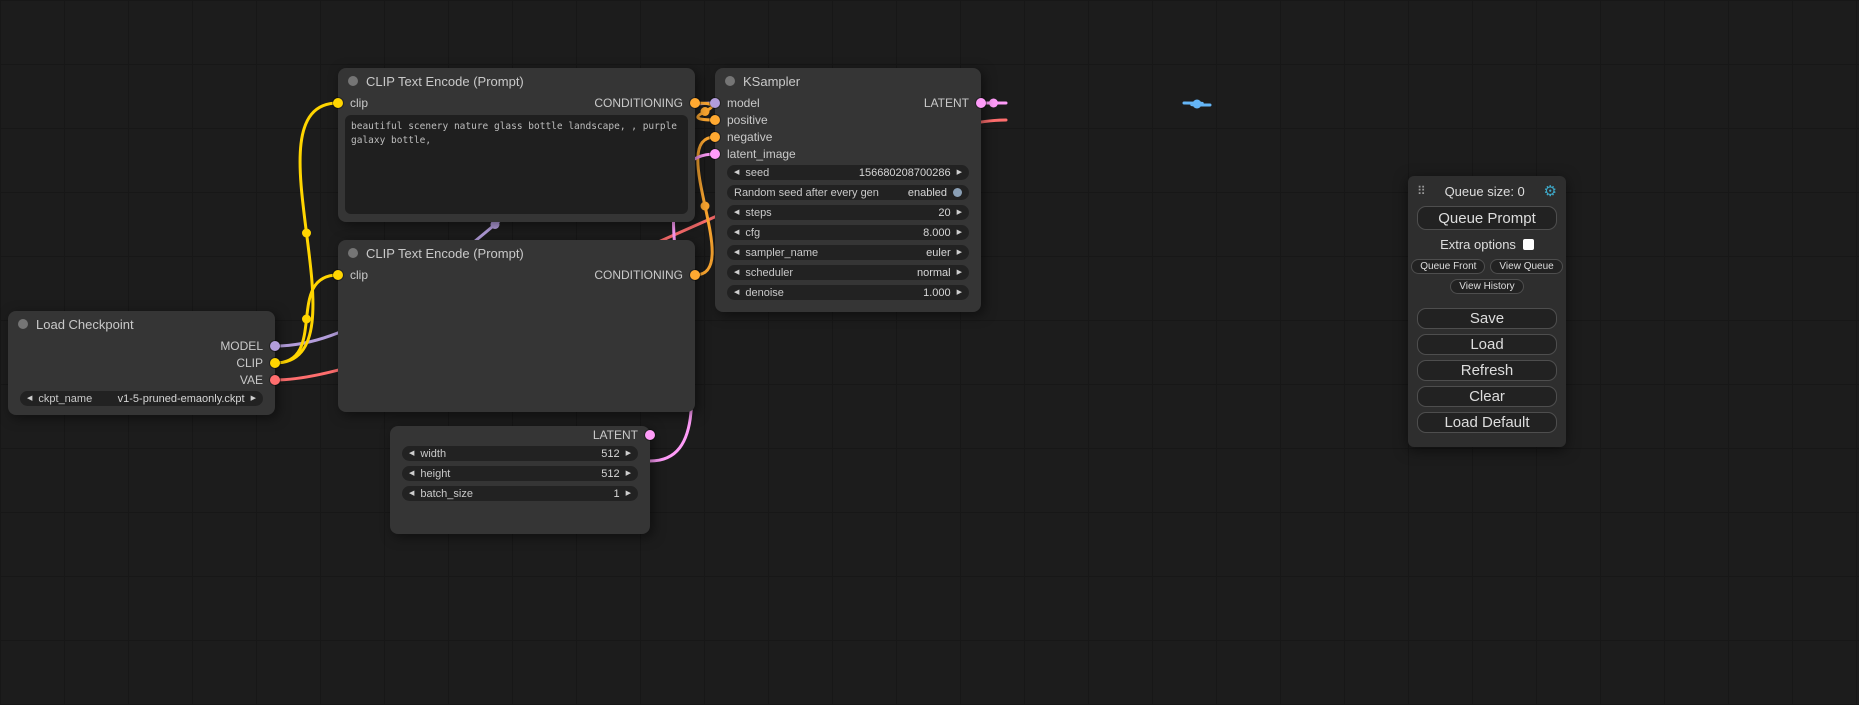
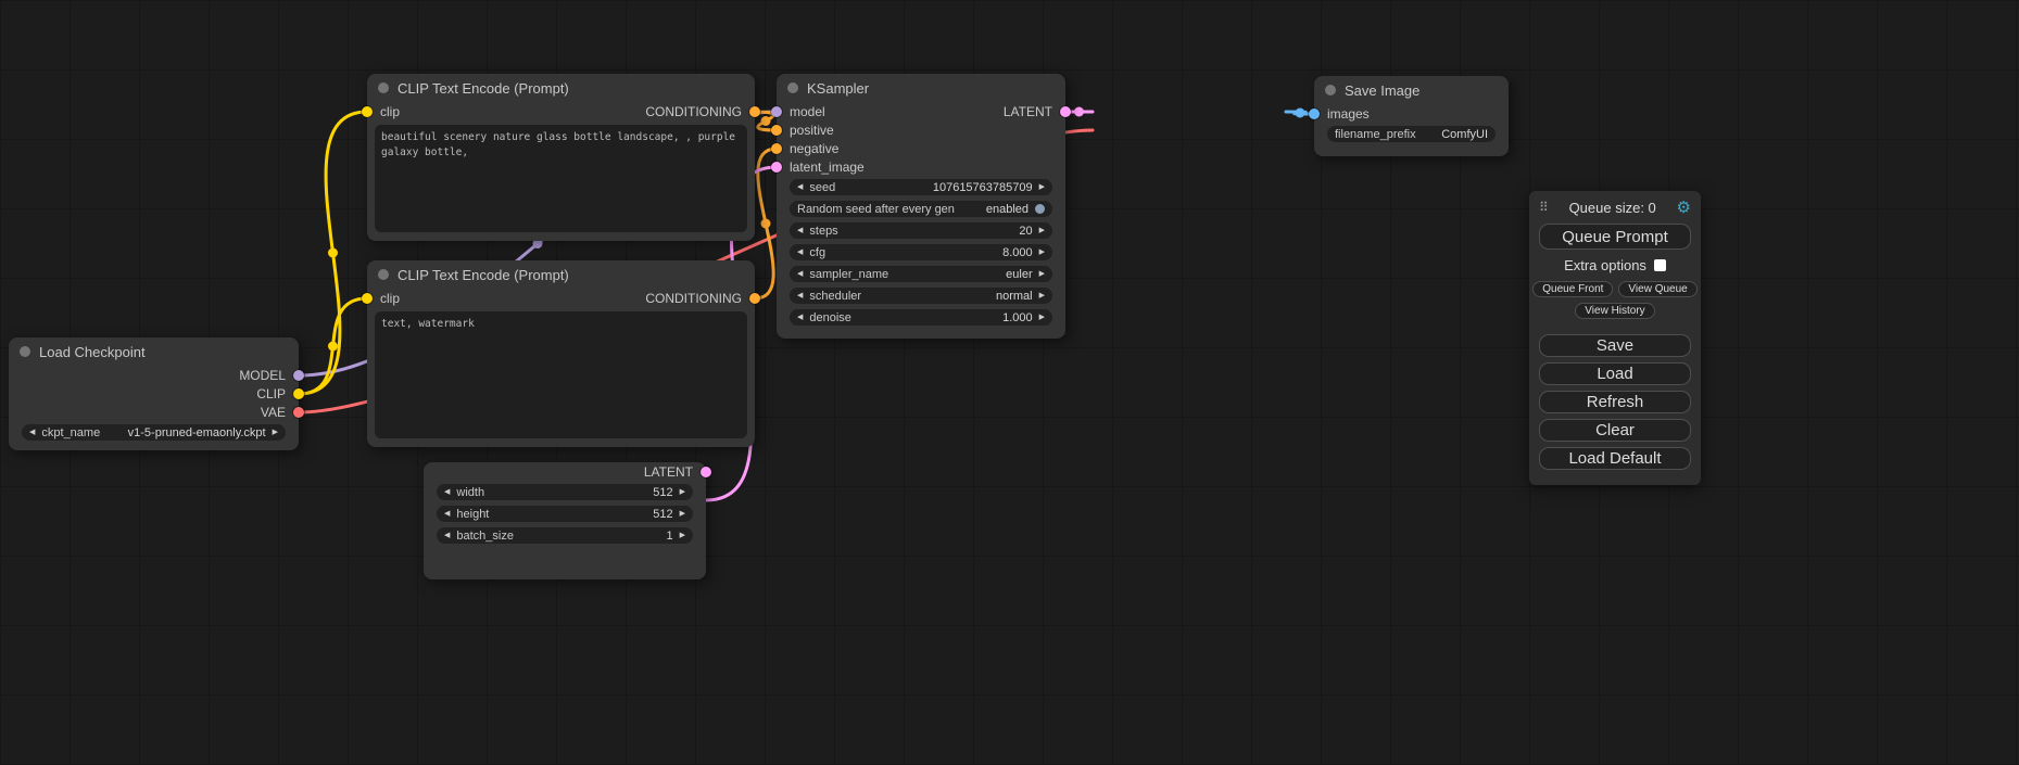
  Load Checkpoint
  MODEL
  CLIP
  VAE
  ckpt_name
  v1-5-pruned-emaonly.ckpt
  CLIP Text Encode (Prompt)
  clip
  CONDITIONING
  beautiful scenery nature glass bottle landscape, , purple galaxy bottle,
  CLIP Text Encode (Prompt)
  clip
  CONDITIONING
+ text, watermark
  LATENT
  width
  512
  height
  512
  batch_size
  1
  KSampler
  model
  LATENT
  positive
  negative
  latent_image
  seed
- 156680208700286
+ 107615763785709
  Random seed after every gen
  enabled
  steps
  20
  cfg
  8.000
  sampler_name
  euler
  scheduler
  normal
  denoise
  1.000
+ Save Image
+ images
+ filename_prefix
+ ComfyUI
  ⠿
  Queue size: 0
  ⚙
  Queue Prompt
  Extra options
  Queue Front
  View Queue
  View History
  Save
  Load
  Refresh
  Clear
  Load Default
